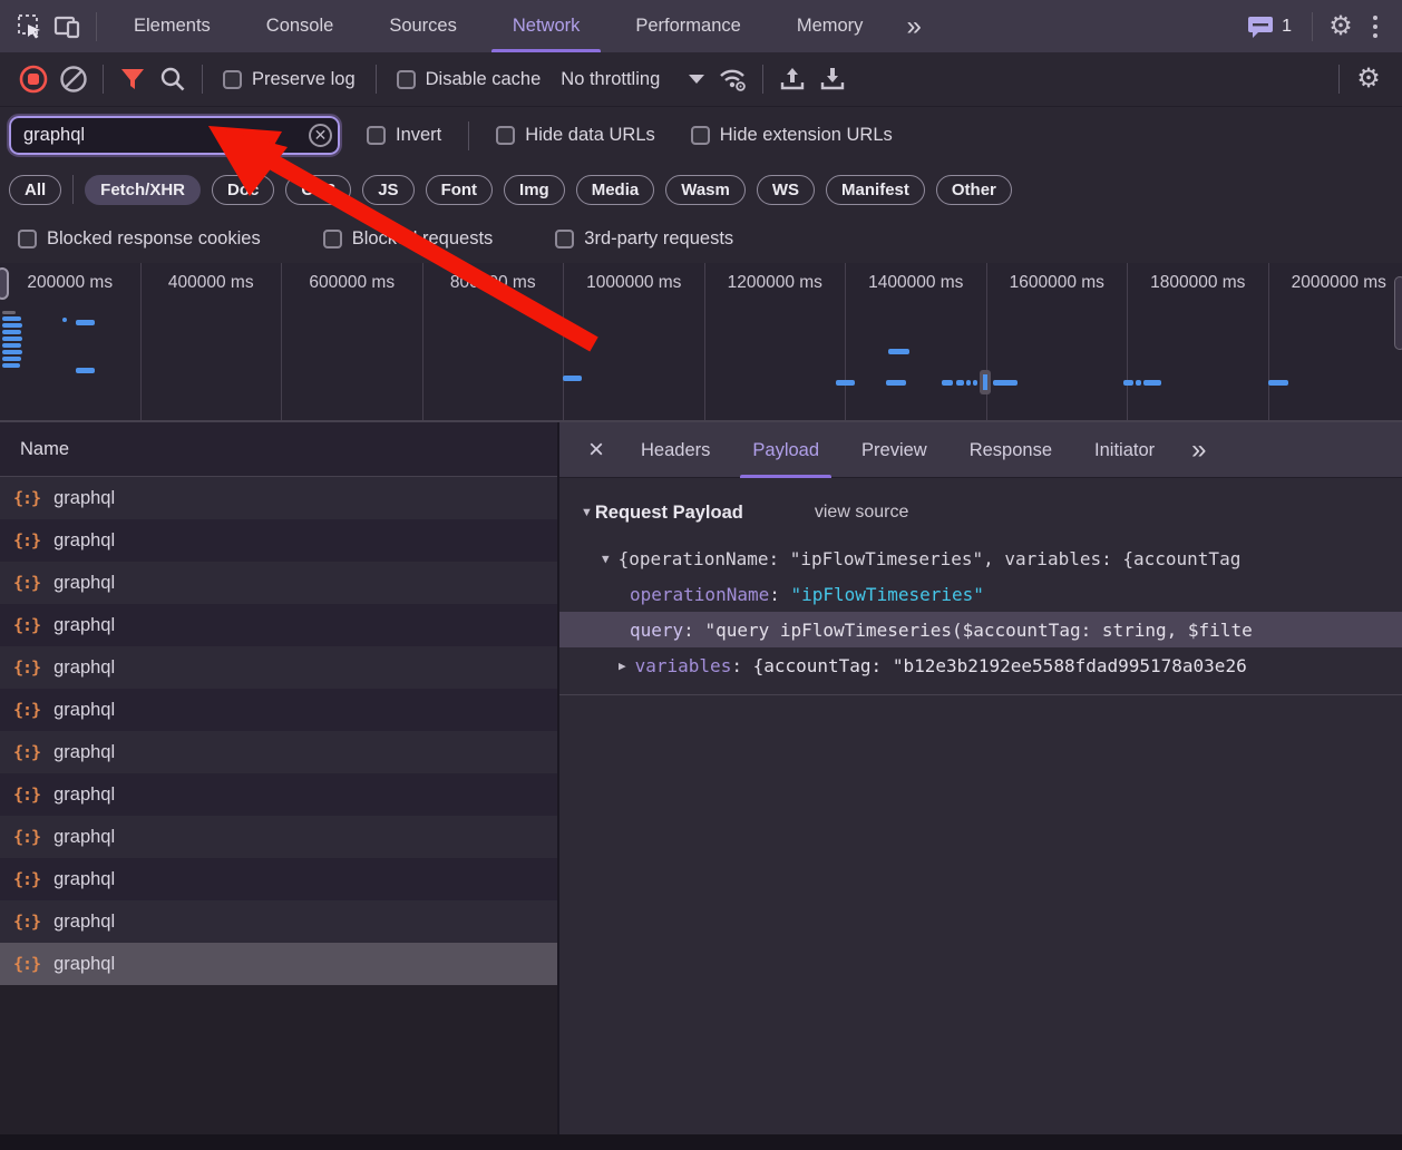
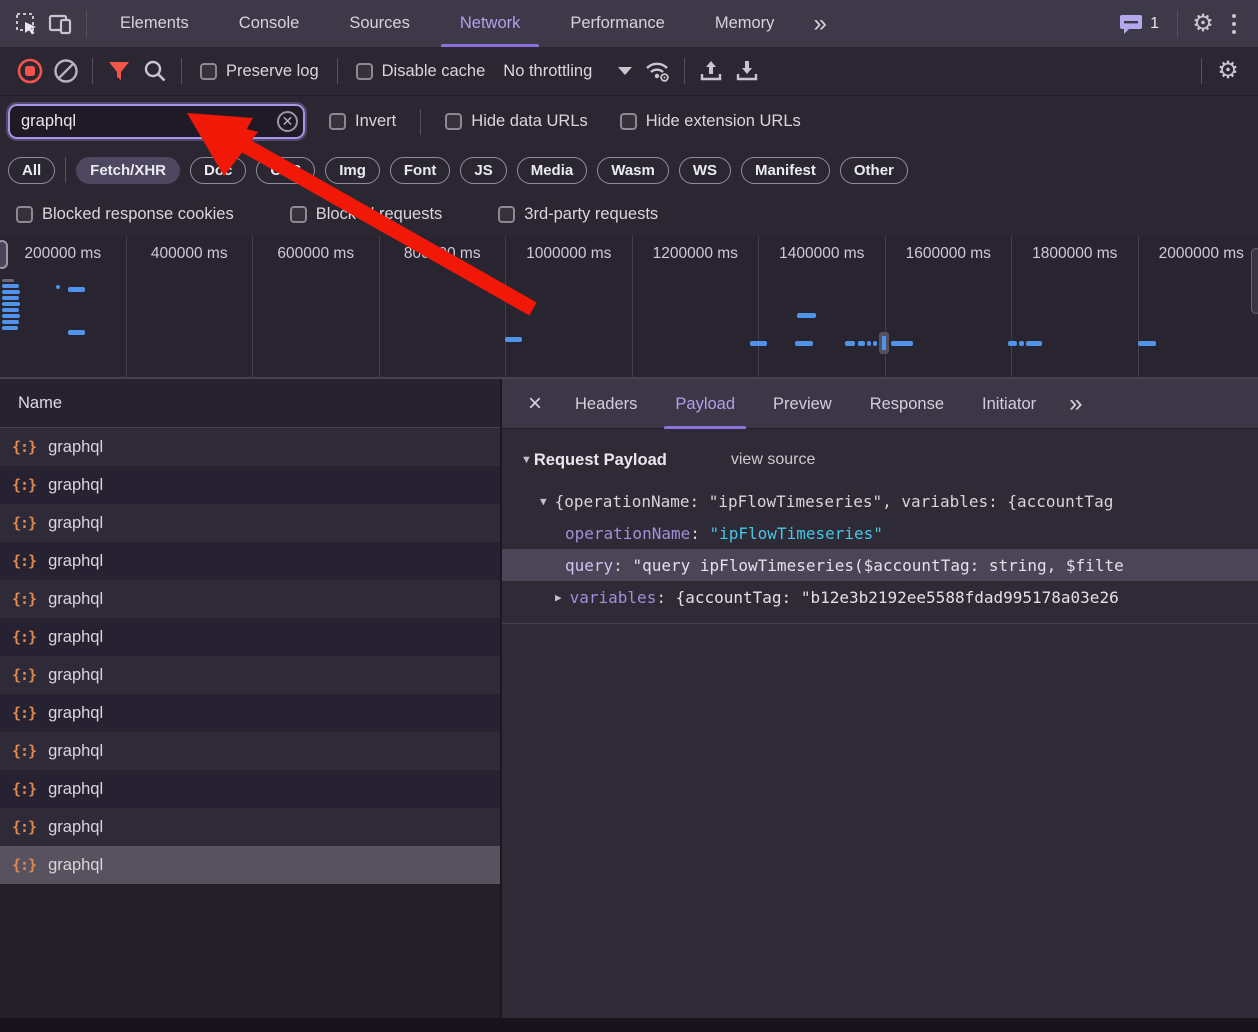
  Elements
  Console
  Sources
  Network
  Performance
  Memory
  »
  1
  ⚙
  Preserve log
  Disable cache
  No throttling
  ⚙
  graphql
  ✕
  Invert
  Hide data URLs
  Hide extension URLs
  All
  Fetch/XHR
- JS
+ Img
  Font
- Img
+ JS
  Media
  Wasm
  WS
  Manifest
  Other
  Blocked response cookies
  Bloc requests
  3rd-party requests
  200000 ms
  400000 ms
  600000 ms
  1000000 ms
  1200000 ms
  1400000 ms
  1600000 ms
  1800000 ms
  2000000 ms
  Name
  {:}
  graphql
  {:}
  graphql
  {:}
  graphql
  {:}
  graphql
  {:}
  graphql
  {:}
  graphql
  {:}
  graphql
  {:}
  graphql
  {:}
  graphql
  {:}
  graphql
  {:}
  graphql
  {:}
  graphql
  ×
  Headers
  Payload
  Preview
  Response
  Initiator
  »
  ▼
  Request Payload
  view source
  ▼
  {operationName: "ipFlowTimeseries", variables: {accountTag
  operationName
  :
  "ipFlowTimeseries"
  query
  :
  "query ipFlowTimeseries($accountTag: string, $filte
  ▶
  variables
  :
  {accountTag: "b12e3b2192ee5588fdad995178a03e26
